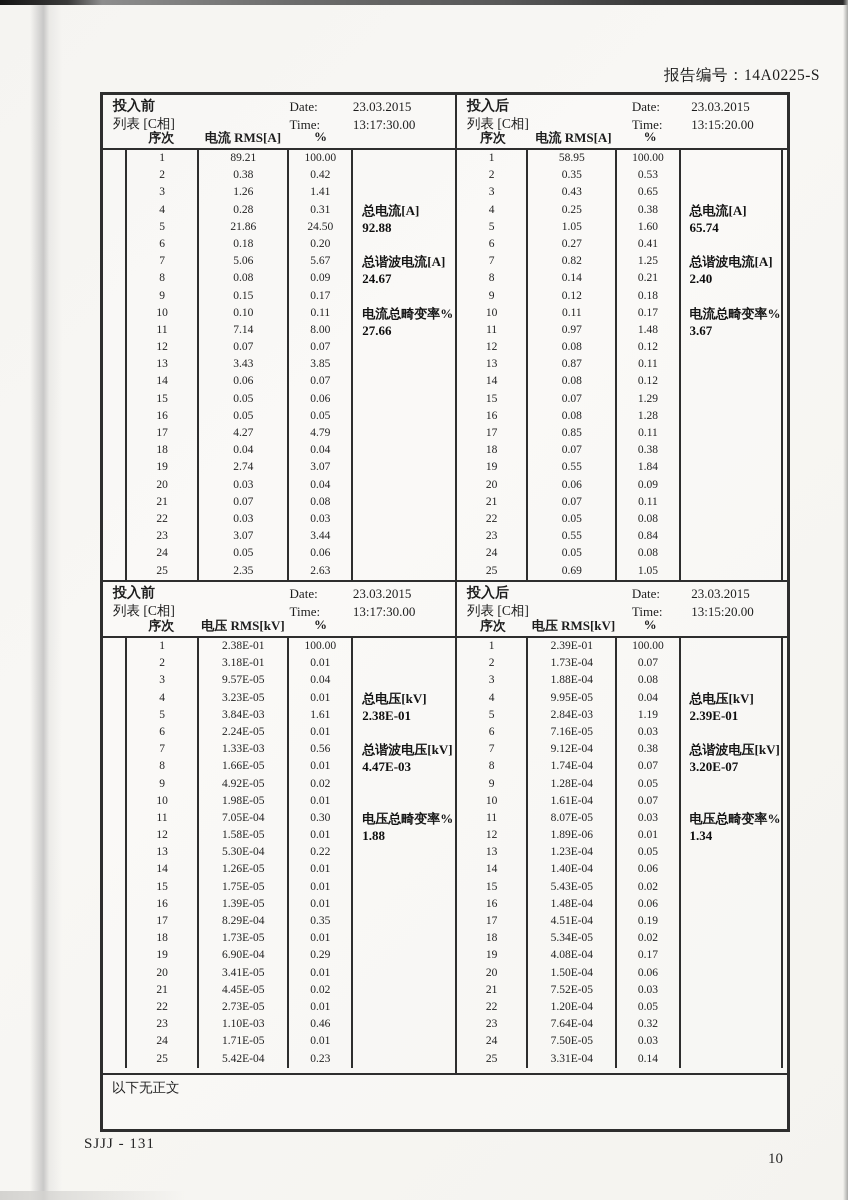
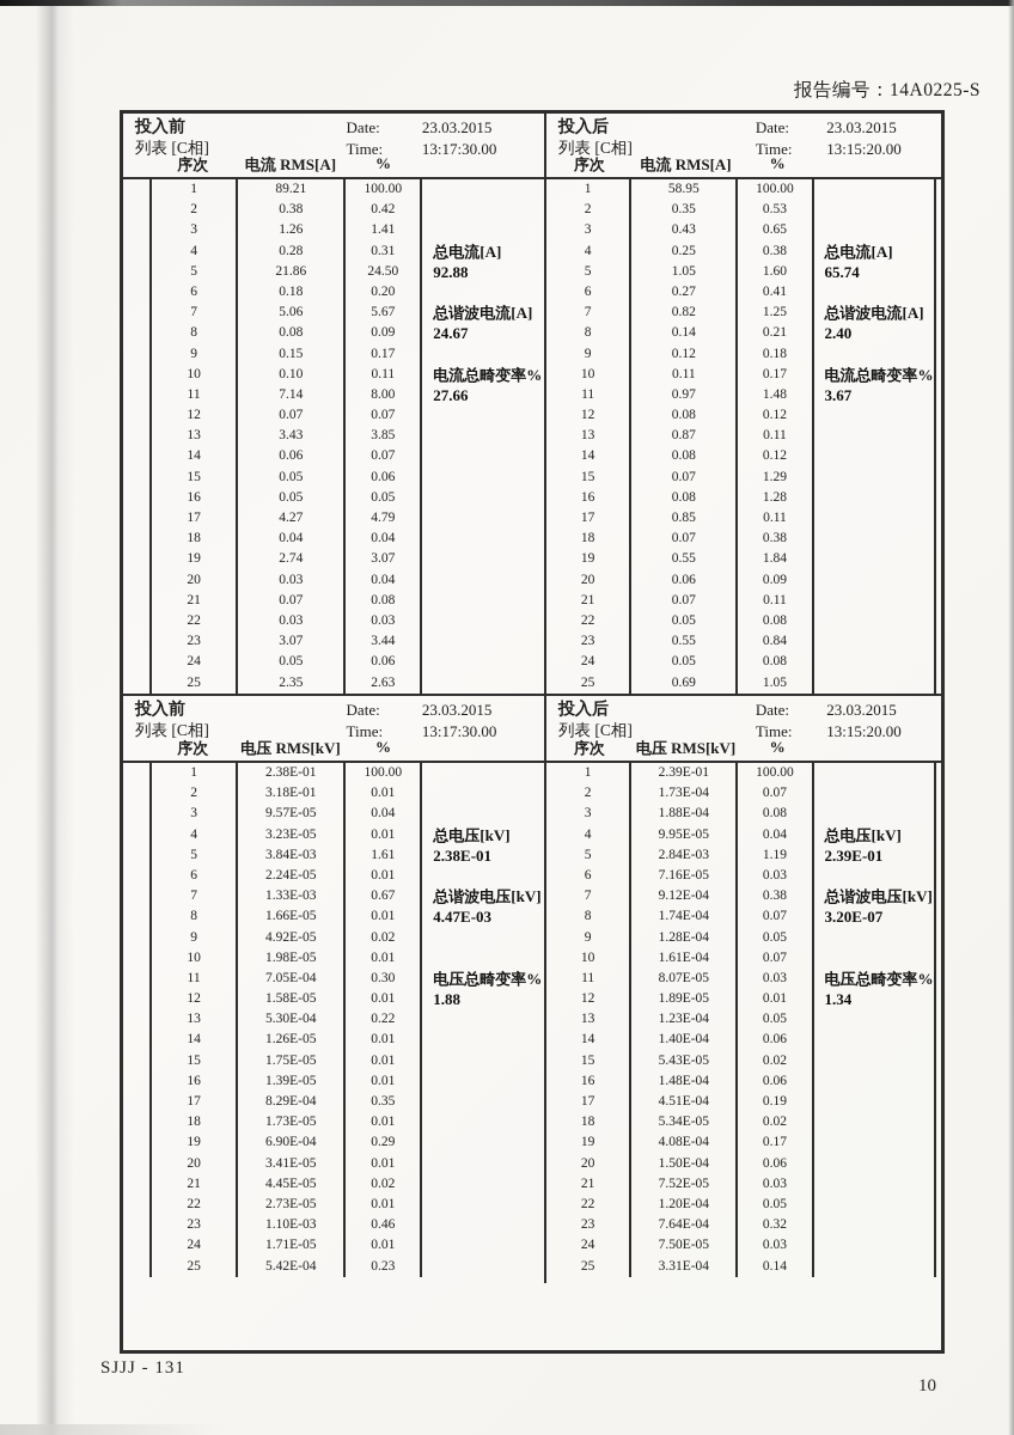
  报告编号：14A0225-S
  投入前
  Date:
  23.03.2015
  列表 [C相]
  Time:
  13:17:30.00
  序次
  电流 RMS[A]
  %
  1
  2
  3
  4
  5
  6
  7
  8
  9
  10
  11
  12
  13
  14
  15
  16
  17
  18
  19
  20
  21
  22
  23
  24
  25
  89.21
  0.38
  1.26
  0.28
  21.86
  0.18
  5.06
  0.08
  0.15
  0.10
  7.14
  0.07
  3.43
  0.06
  0.05
  0.05
  4.27
  0.04
  2.74
  0.03
  0.07
  0.03
  3.07
  0.05
  2.35
  100.00
  0.42
  1.41
  0.31
  24.50
  0.20
  5.67
  0.09
  0.17
  0.11
  8.00
  0.07
  3.85
  0.07
  0.06
  0.05
  4.79
  0.04
  3.07
  0.04
  0.08
  0.03
  3.44
  0.06
  2.63
  总电流[A]
  92.88
  总谐波电流[A]
  24.67
  电流总畸变率%
  27.66
  投入前
  Date:
  23.03.2015
  列表 [C相]
  Time:
  13:17:30.00
  序次
  电压 RMS[kV]
  %
  1
  2
  3
  4
  5
  6
  7
  8
  9
  10
  11
  12
  13
  14
  15
  16
  17
  18
  19
  20
  21
  22
  23
  24
  25
  2.38E-01
  3.18E-01
  9.57E-05
  3.23E-05
  3.84E-03
  2.24E-05
  1.33E-03
  1.66E-05
  4.92E-05
  1.98E-05
  7.05E-04
  1.58E-05
  5.30E-04
  1.26E-05
  1.75E-05
  1.39E-05
  8.29E-04
  1.73E-05
  6.90E-04
  3.41E-05
  4.45E-05
  2.73E-05
  1.10E-03
  1.71E-05
  5.42E-04
  100.00
  0.01
  0.04
  0.01
  1.61
  0.01
- 0.56
+ 0.67
  0.01
  0.02
  0.01
  0.30
  0.01
  0.22
  0.01
  0.01
  0.01
  0.35
  0.01
  0.29
  0.01
  0.02
  0.01
  0.46
  0.01
  0.23
  总电压[kV]
  2.38E-01
  总谐波电压[kV]
  4.47E-03
  电压总畸变率%
  1.88
  投入后
  Date:
  23.03.2015
  列表 [C相]
  Time:
  13:15:20.00
  序次
  电流 RMS[A]
  %
  1
  2
  3
  4
  5
  6
  7
  8
  9
  10
  11
  12
  13
  14
  15
  16
  17
  18
  19
  20
  21
  22
  23
  24
  25
  58.95
  0.35
  0.43
  0.25
  1.05
  0.27
  0.82
  0.14
  0.12
  0.11
  0.97
  0.08
  0.87
  0.08
  0.07
  0.08
  0.85
  0.07
  0.55
  0.06
  0.07
  0.05
  0.55
  0.05
  0.69
  100.00
  0.53
  0.65
  0.38
  1.60
  0.41
  1.25
  0.21
  0.18
  0.17
  1.48
  0.12
  0.11
  0.12
  1.29
  1.28
  0.11
  0.38
  1.84
  0.09
  0.11
  0.08
  0.84
  0.08
  1.05
  总电流[A]
  65.74
  总谐波电流[A]
  2.40
  电流总畸变率%
  3.67
  投入后
  Date:
  23.03.2015
  列表 [C相]
  Time:
  13:15:20.00
  序次
  电压 RMS[kV]
  %
  1
  2
  3
  4
  5
  6
  7
  8
  9
  10
  11
  12
  13
  14
  15
  16
  17
  18
  19
  20
  21
  22
  23
  24
  25
  2.39E-01
  1.73E-04
  1.88E-04
  9.95E-05
  2.84E-03
  7.16E-05
  9.12E-04
  1.74E-04
  1.28E-04
  1.61E-04
  8.07E-05
- 1.89E-06
+ 1.89E-05
  1.23E-04
  1.40E-04
  5.43E-05
  1.48E-04
  4.51E-04
  5.34E-05
  4.08E-04
  1.50E-04
  7.52E-05
  1.20E-04
  7.64E-04
  7.50E-05
  3.31E-04
  100.00
  0.07
  0.08
  0.04
  1.19
  0.03
  0.38
  0.07
  0.05
  0.07
  0.03
  0.01
  0.05
  0.06
  0.02
  0.06
  0.19
  0.02
  0.17
  0.06
  0.03
  0.05
  0.32
  0.03
  0.14
  总电压[kV]
  2.39E-01
  总谐波电压[kV]
  3.20E-07
  电压总畸变率%
  1.34
- 以下无正文
  SJJJ - 131
  10
